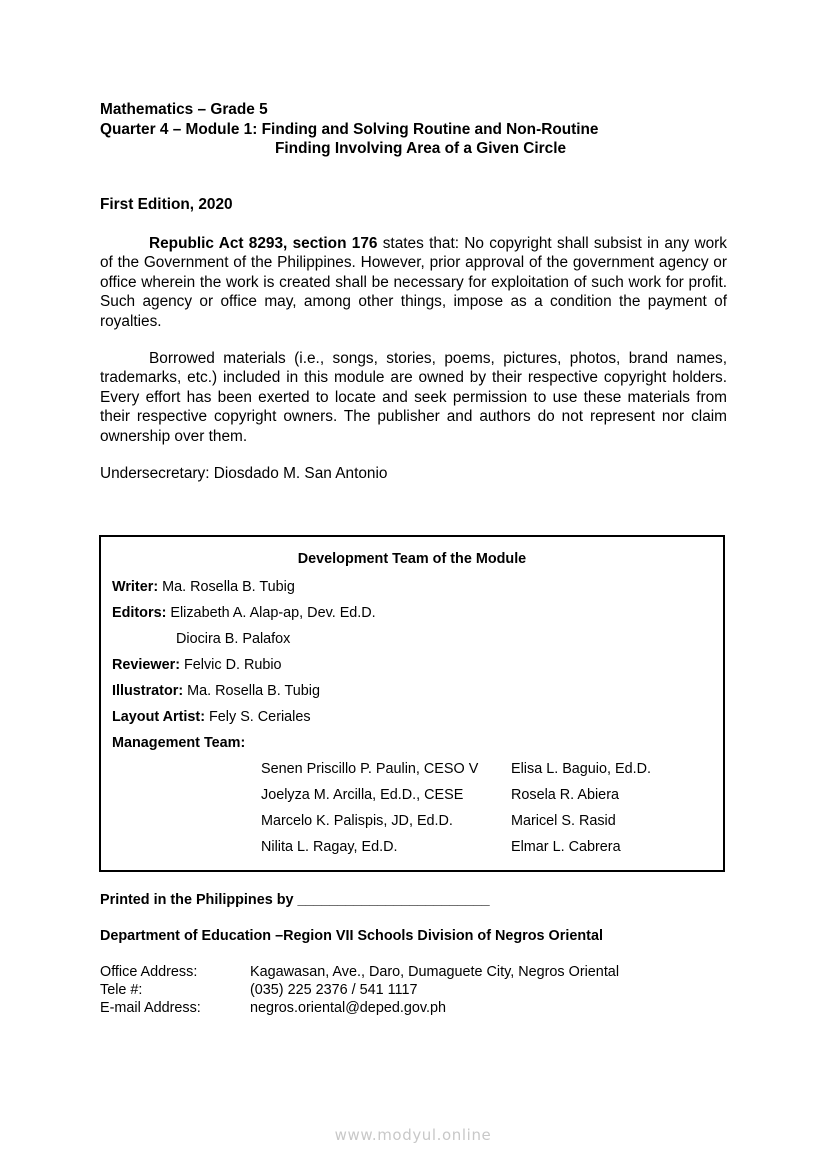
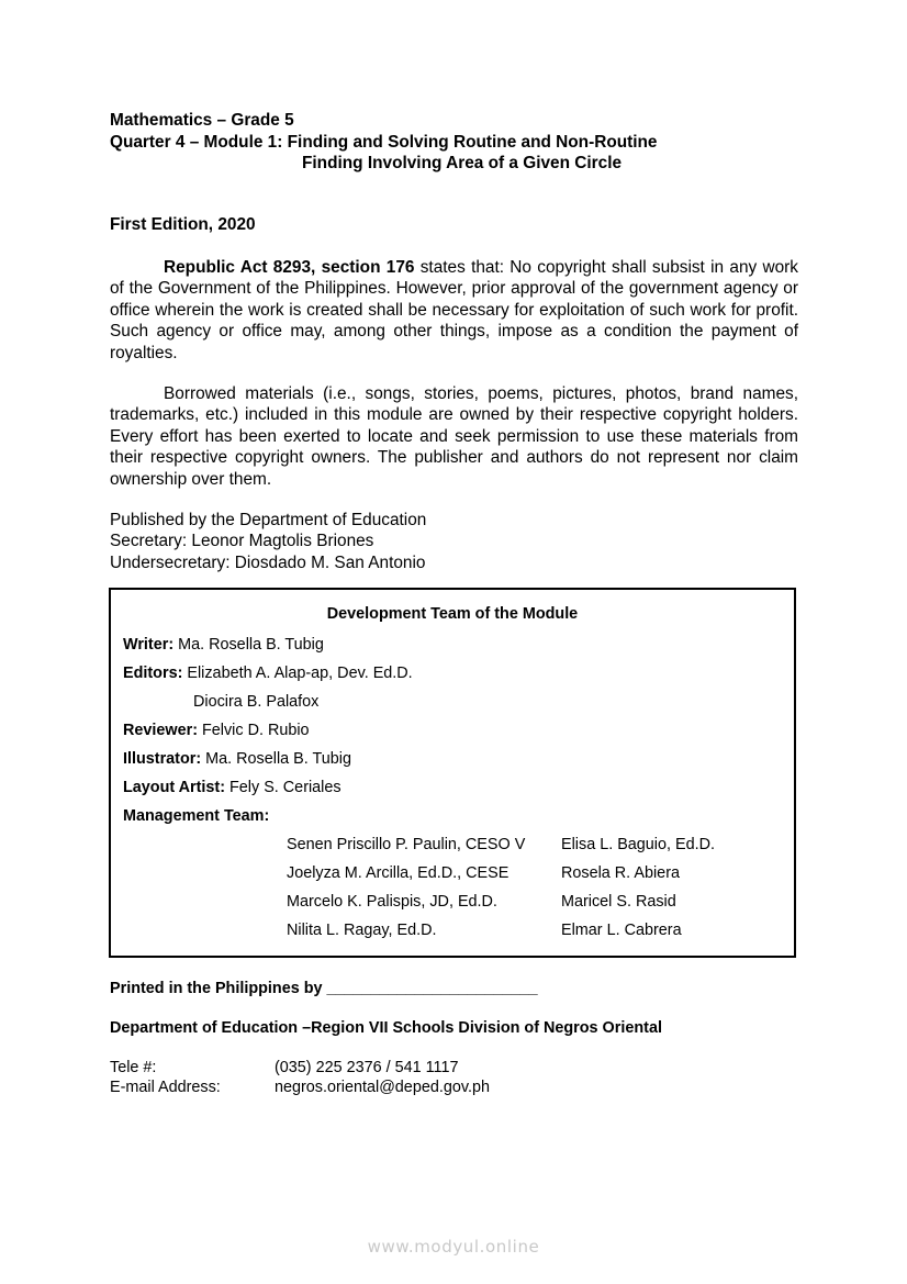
  Mathematics – Grade 5
  Quarter 4 – Module 1: Finding and Solving Routine and Non-Routine
  Finding Involving Area of a Given Circle
  First Edition, 2020
  Republic Act 8293, section 176 states that: No copyright shall subsist in any work of the Government of the Philippines. However, prior approval of the government agency or office wherein the work is created shall be necessary for exploitation of such work for profit. Such agency or office may, among other things, impose as a condition the payment of royalties.
  Borrowed materials (i.e., songs, stories, poems, pictures, photos, brand names, trademarks, etc.) included in this module are owned by their respective copyright holders. Every effort has been exerted to locate and seek permission to use these materials from their respective copyright owners. The publisher and authors do not represent nor claim ownership over them.
+ Published by the Department of Education
+ Secretary: Leonor Magtolis Briones
  Undersecretary: Diosdado M. San Antonio
  Development Team of the Module
  Writer: Ma. Rosella B. Tubig
  Editors: Elizabeth A. Alap-ap, Dev. Ed.D.
  Diocira B. Palafox
  Reviewer: Felvic D. Rubio
  Illustrator: Ma. Rosella B. Tubig
  Layout Artist: Fely S. Ceriales
  Management Team:
  Senen Priscillo P. Paulin, CESO V
  Joelyza M. Arcilla, Ed.D., CESE
  Marcelo K. Palispis, JD, Ed.D.
  Nilita L. Ragay, Ed.D.
  Elisa L. Baguio, Ed.D.
  Rosela R. Abiera
  Maricel S. Rasid
  Elmar L. Cabrera
  Printed in the Philippines by ________________________
  Department of Education –Region VII Schools Division of Negros Oriental
- Office Address: Kagawasan, Ave., Daro, Dumaguete City, Negros Oriental
  Tele #: (035) 225 2376 / 541 1117
  E-mail Address: negros.oriental@deped.gov.ph
  www.modyul.online
